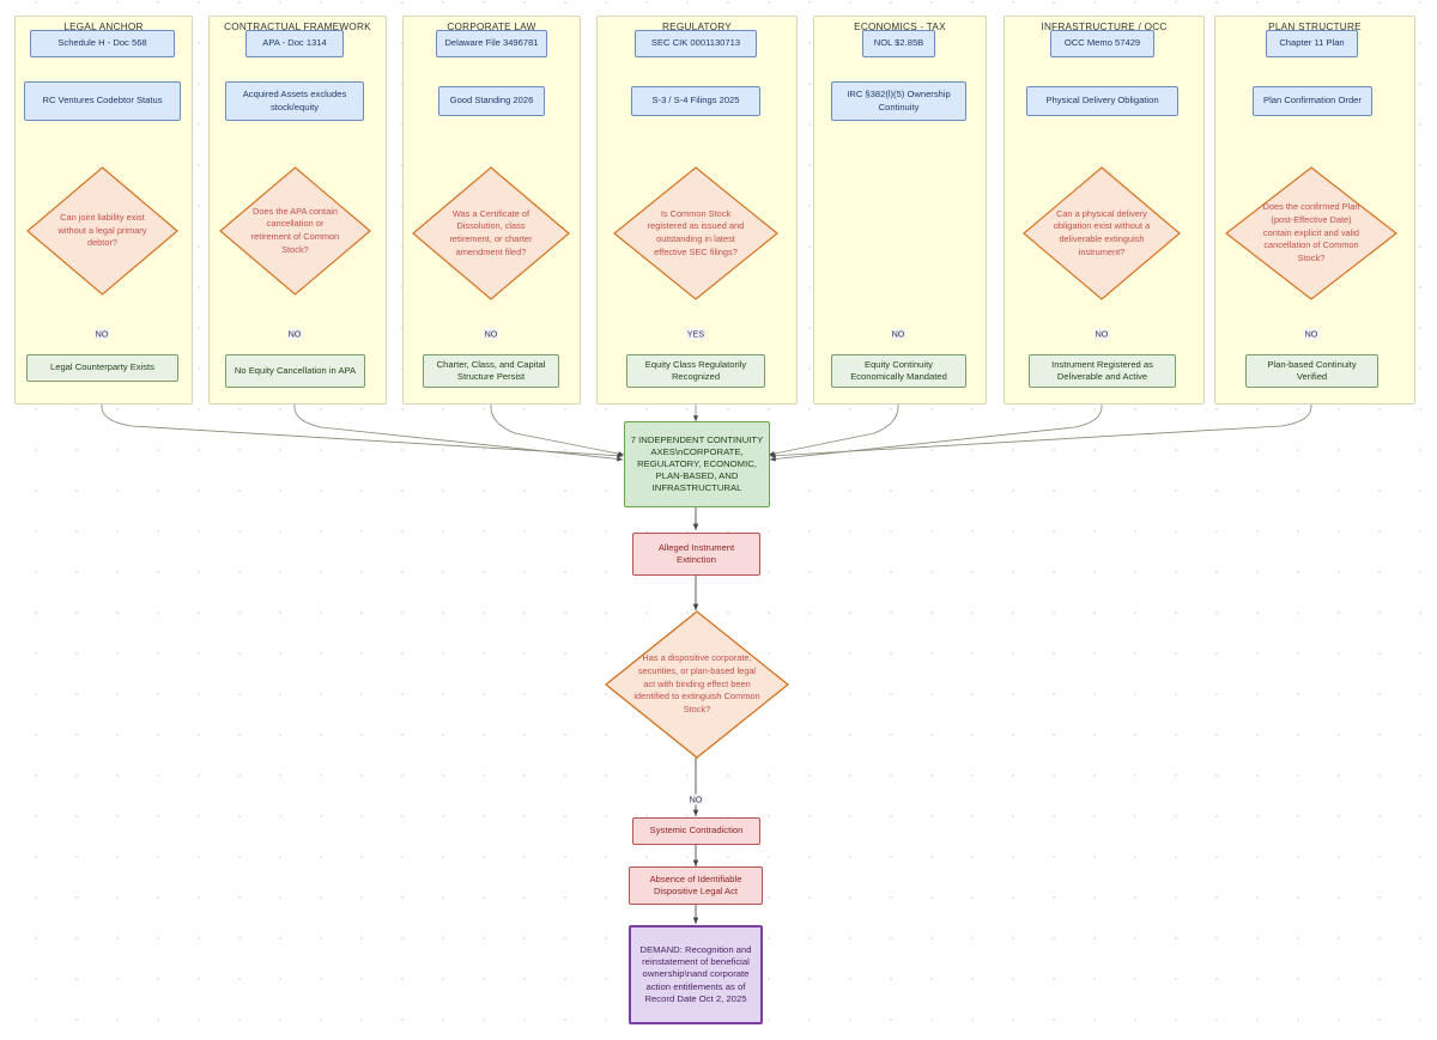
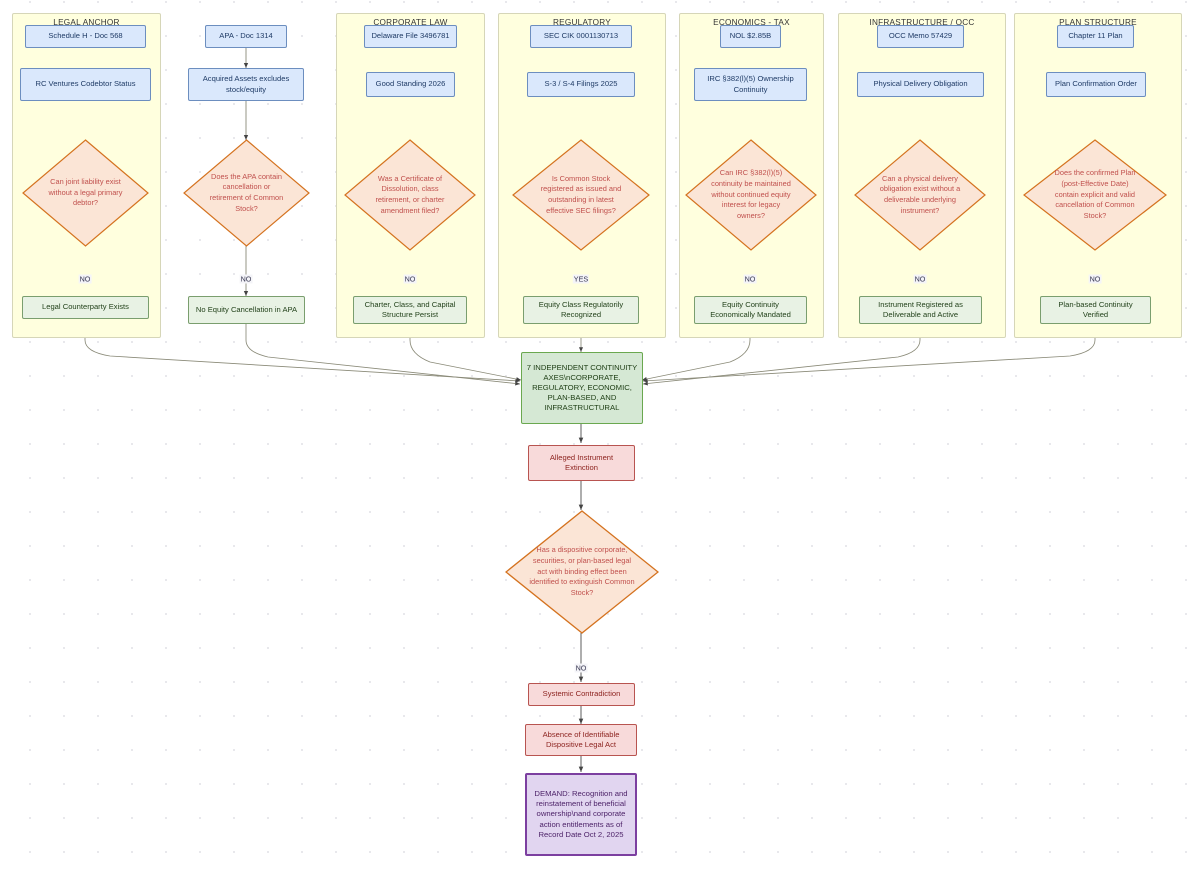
  LEGAL ANCHOR
- CONTRACTUAL FRAMEWORK
  CORPORATE LAW
  REGULATORY
  ECONOMICS - TAX
  INFRASTRUCTURE / OCC
  PLAN STRUCTURE
  Schedule H - Doc 568
  RC Ventures Codebtor Status
  Can joint liability exist without a legal primary debtor?
  NO
  Legal Counterparty Exists
  APA - Doc 1314
  Acquired Assets excludes stock/equity
  Does the APA contain cancellation or retirement of Common Stock?
  NO
  No Equity Cancellation in APA
  Delaware File 3496781
  Good Standing 2026
  Was a Certificate of Dissolution, class retirement, or charter amendment filed?
  NO
  Charter, Class, and Capital Structure Persist
  SEC CIK 0001130713
  S-3 / S-4 Filings 2025
  Is Common Stock registered as issued and outstanding in latest effective SEC filings?
  YES
  Equity Class Regulatorily Recognized
  NOL $2.85B
  IRC §382(l)(5) Ownership Continuity
+ Can IRC §382(l)(5) continuity be maintained without continued equity interest for legacy owners?
  NO
  Equity Continuity Economically Mandated
  OCC Memo 57429
  Physical Delivery Obligation
- Can a physical delivery obligation exist without a deliverable extinguish instrument?
+ Can a physical delivery obligation exist without a deliverable underlying instrument?
  NO
  Instrument Registered as Deliverable and Active
  Chapter 11 Plan
  Plan Confirmation Order
  Does the confirmed Plan (post-Effective Date) contain explicit and valid cancellation of Common Stock?
  NO
  Plan-based Continuity Verified
  7 INDEPENDENT CONTINUITY AXES\nCORPORATE, REGULATORY, ECONOMIC, PLAN-BASED, AND INFRASTRUCTURAL
  Alleged Instrument Extinction
  Has a dispositive corporate, securities, or plan-based legal act with binding effect been identified to extinguish Common Stock?
  NO
  Systemic Contradiction
  Absence of Identifiable Dispositive Legal Act
  DEMAND: Recognition and reinstatement of beneficial ownership\nand corporate action entitlements as of Record Date Oct 2, 2025
